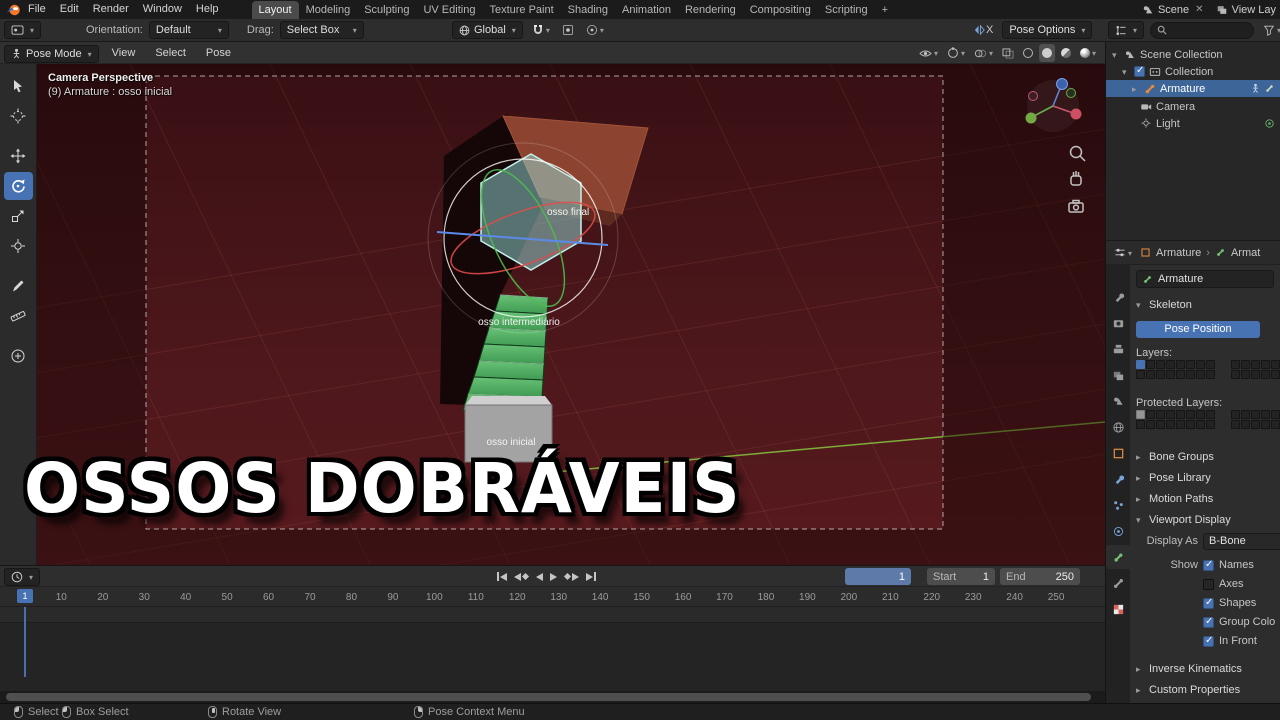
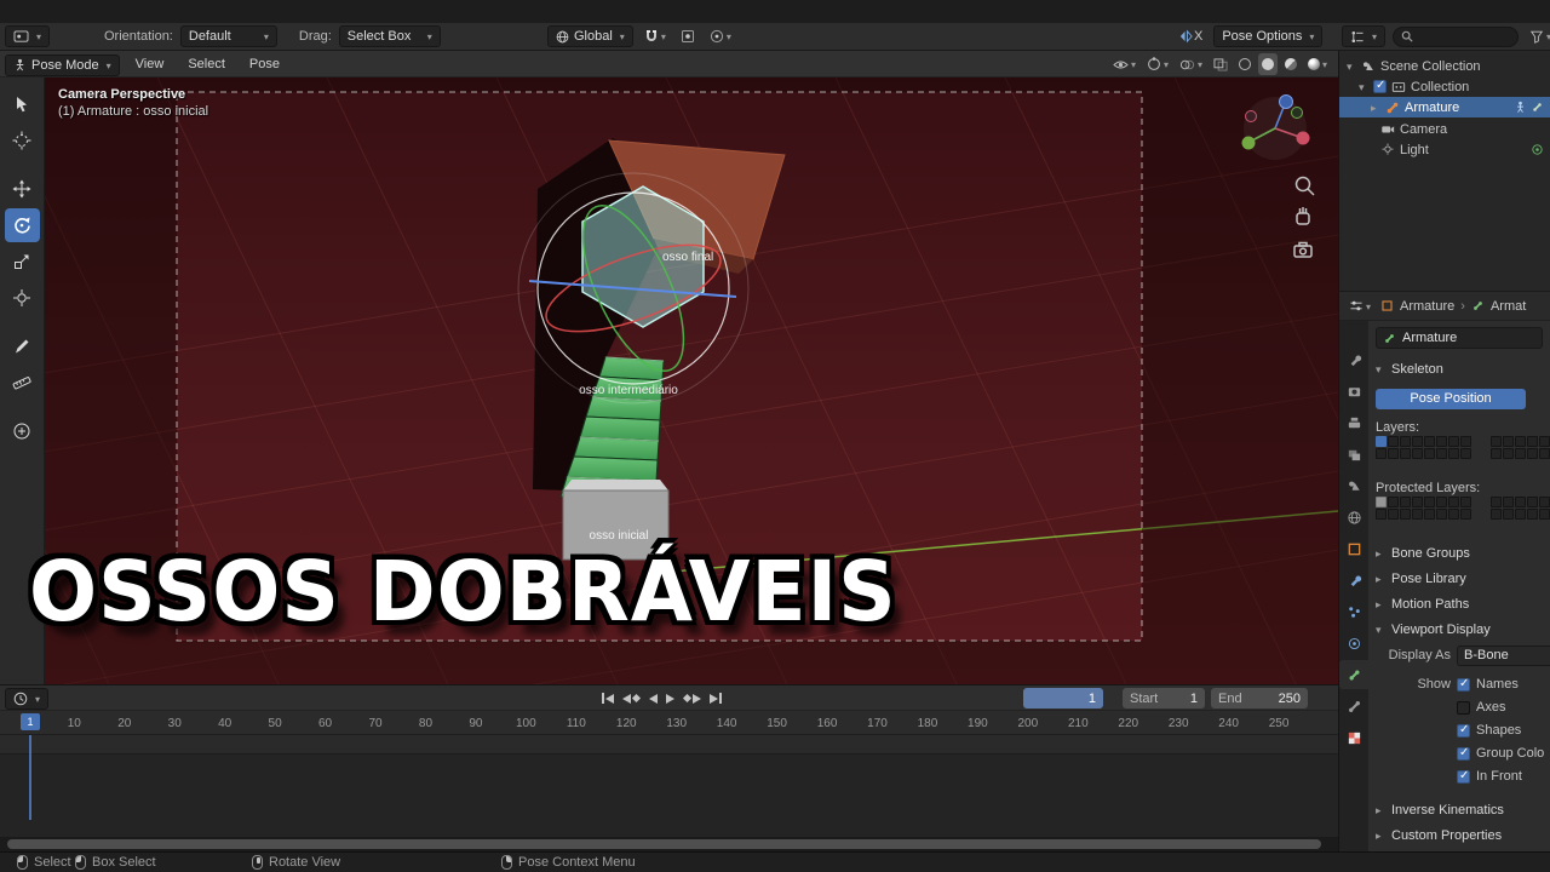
- File
- Edit
- Render
- Window
- Help
- Layout
- Modeling
- Sculpting
- UV Editing
- Texture Paint
- Shading
- Animation
- Rendering
- Compositing
- Scripting
- +
- Scene
- ✕
- View Lay
  Orientation:
  Default
  Drag:
  Select Box
  Global
  X
  Pose Options
  Pose Mode
  View
  Select
  Pose
  osso final
  osso intermediário
  osso inicial
  Camera Perspective
- (9) Armature : osso inicial
+ (1) Armature : osso inicial
  OSSOS DOBRÁVEIS
  1
  Start
  1
  End
  250
  1
  10
  20
  30
  40
  50
  60
  70
  80
  90
  100
  110
  120
  130
  140
  150
  160
  170
  180
  190
  200
  210
  220
  230
  240
  250
  Scene Collection
  Collection
  Armature
  Camera
  Light
  Armature
  ›
  Armat
  Armature
  Skeleton
  Pose Position
  Layers:
  Protected Layers:
  Bone Groups
  Pose Library
  Motion Paths
  Viewport Display
  Display As
  B-Bone
  Show
  Names
  Axes
  Shapes
  Group Colo
  In Front
  Inverse Kinematics
  Custom Properties
  Select
  Box Select
  Rotate View
  Pose Context Menu
